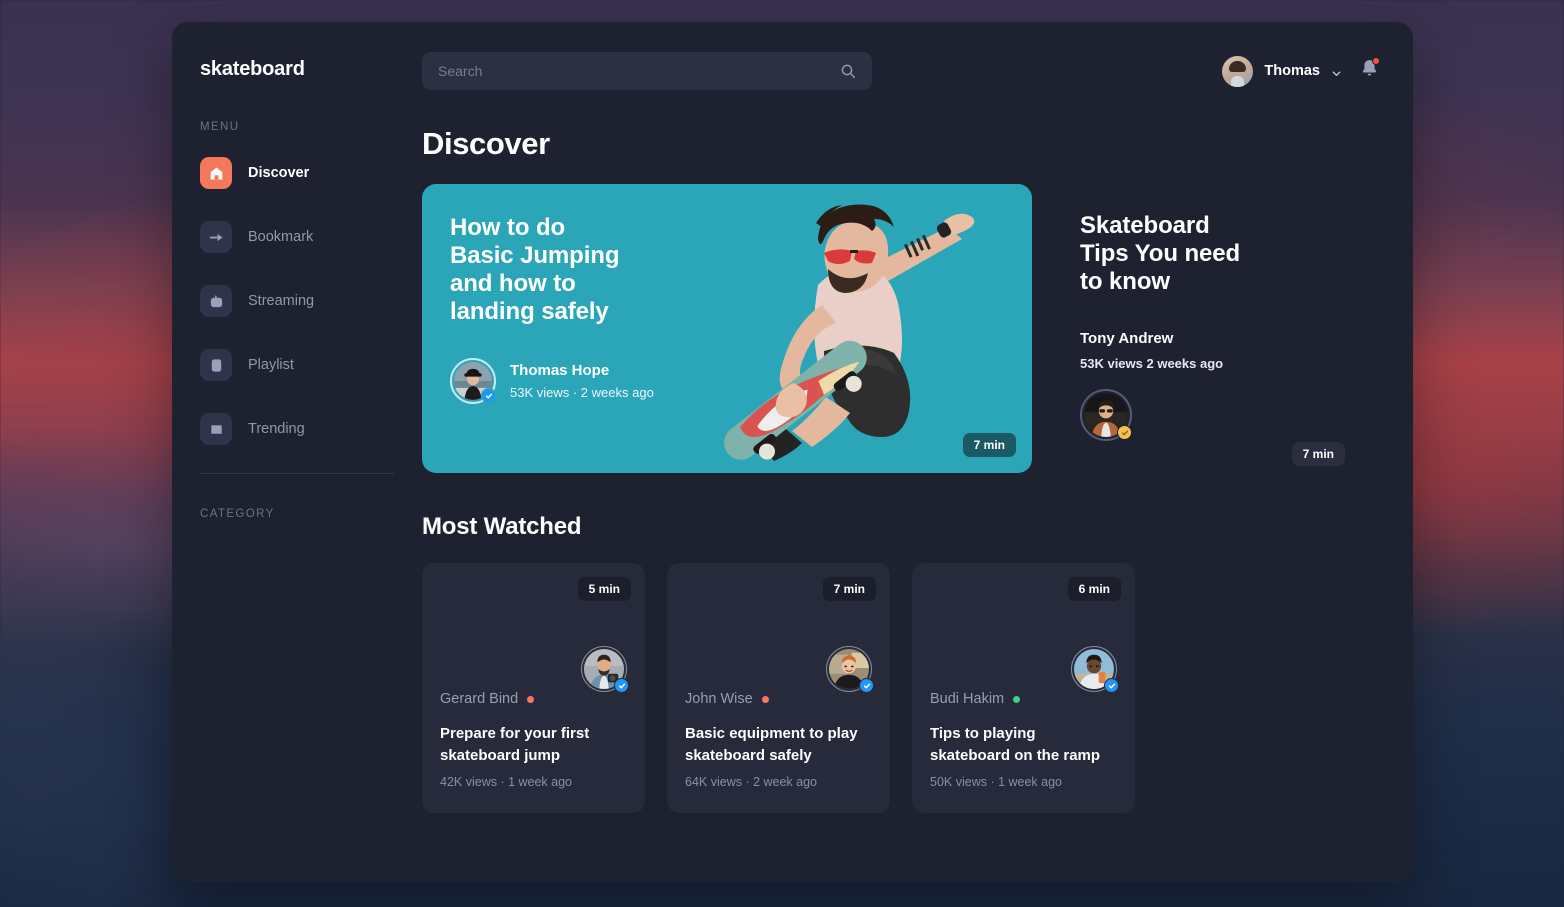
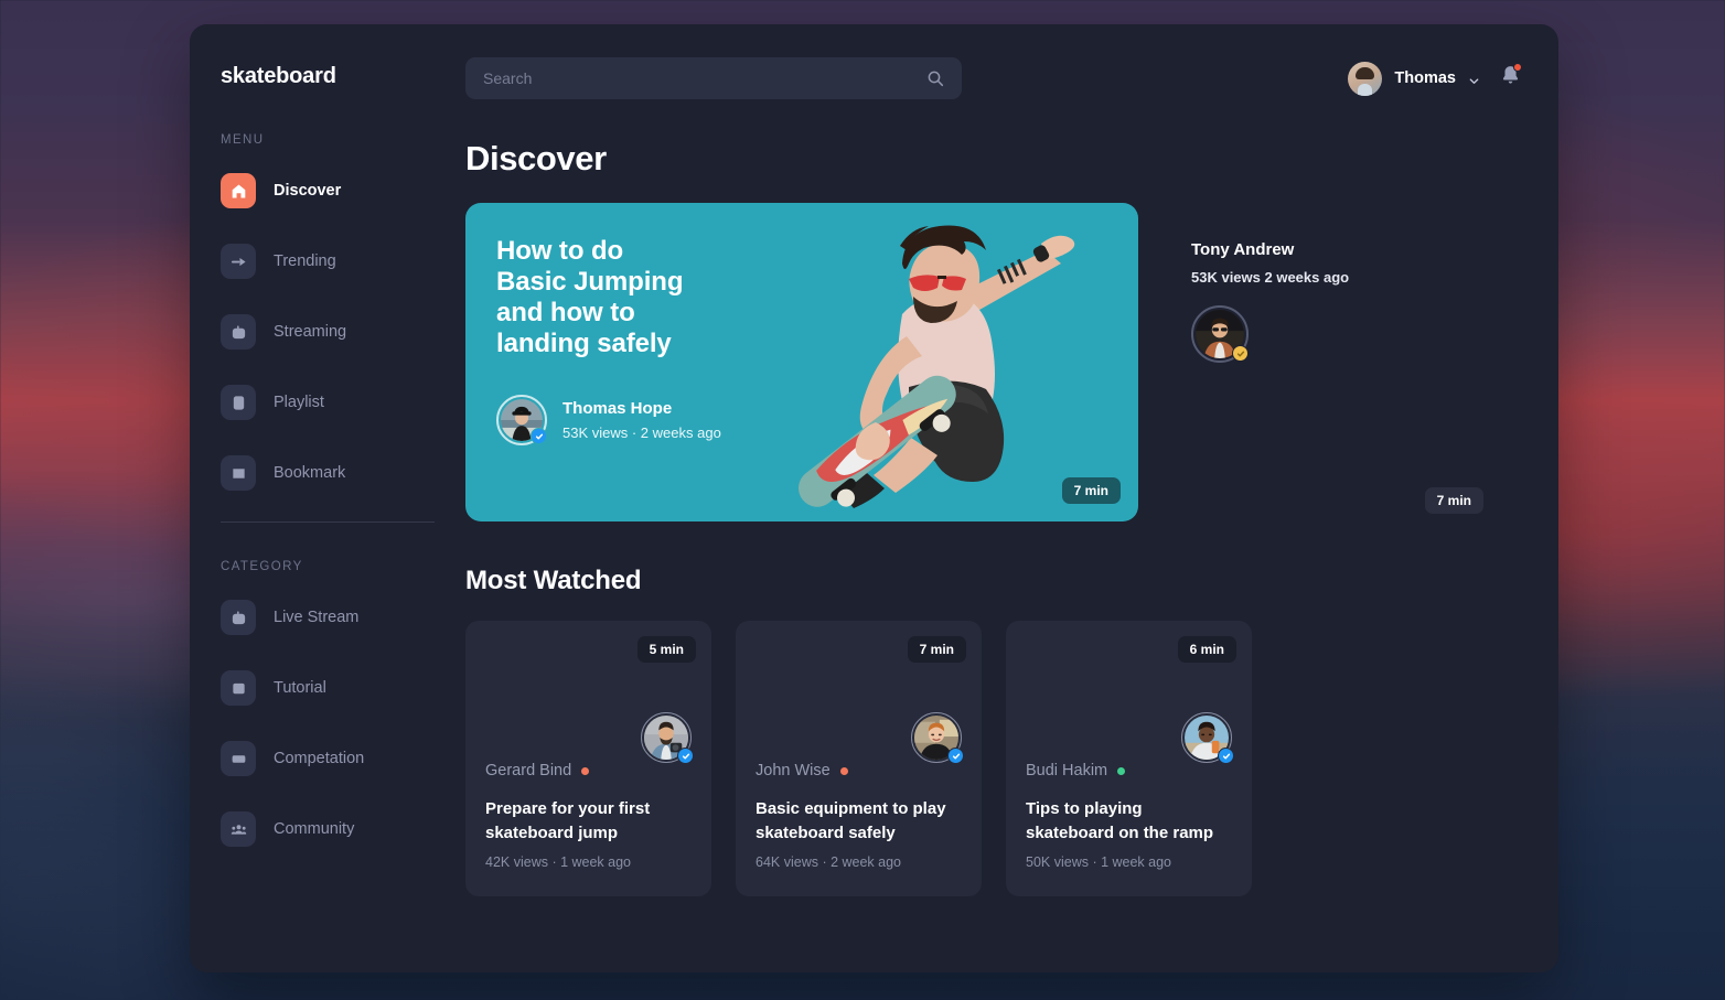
  skateboard
  MENU
  Discover
- Bookmark
+ Trending
  Streaming
  Playlist
- Trending
+ Bookmark
  CATEGORY
+ Live Stream
+ Tutorial
+ Competation
+ Community
  Search
  Thomas
  Discover
  How to do
  Basic Jumping
  and how to
  landing safely
  Thomas Hope
  53K views · 2 weeks ago
  7 min
- Skateboard
- Tips You need
- to know
  Tony Andrew
  53K views 2 weeks ago
  7 min
  Most Watched
  5 min
  Gerard Bind
  Prepare for your first
  skateboard jump
  42K views · 1 week ago
  7 min
  John Wise
  Basic equipment to play
  skateboard safely
  64K views · 2 week ago
  6 min
  Budi Hakim
  Tips to playing
  skateboard on the ramp
  50K views · 1 week ago
